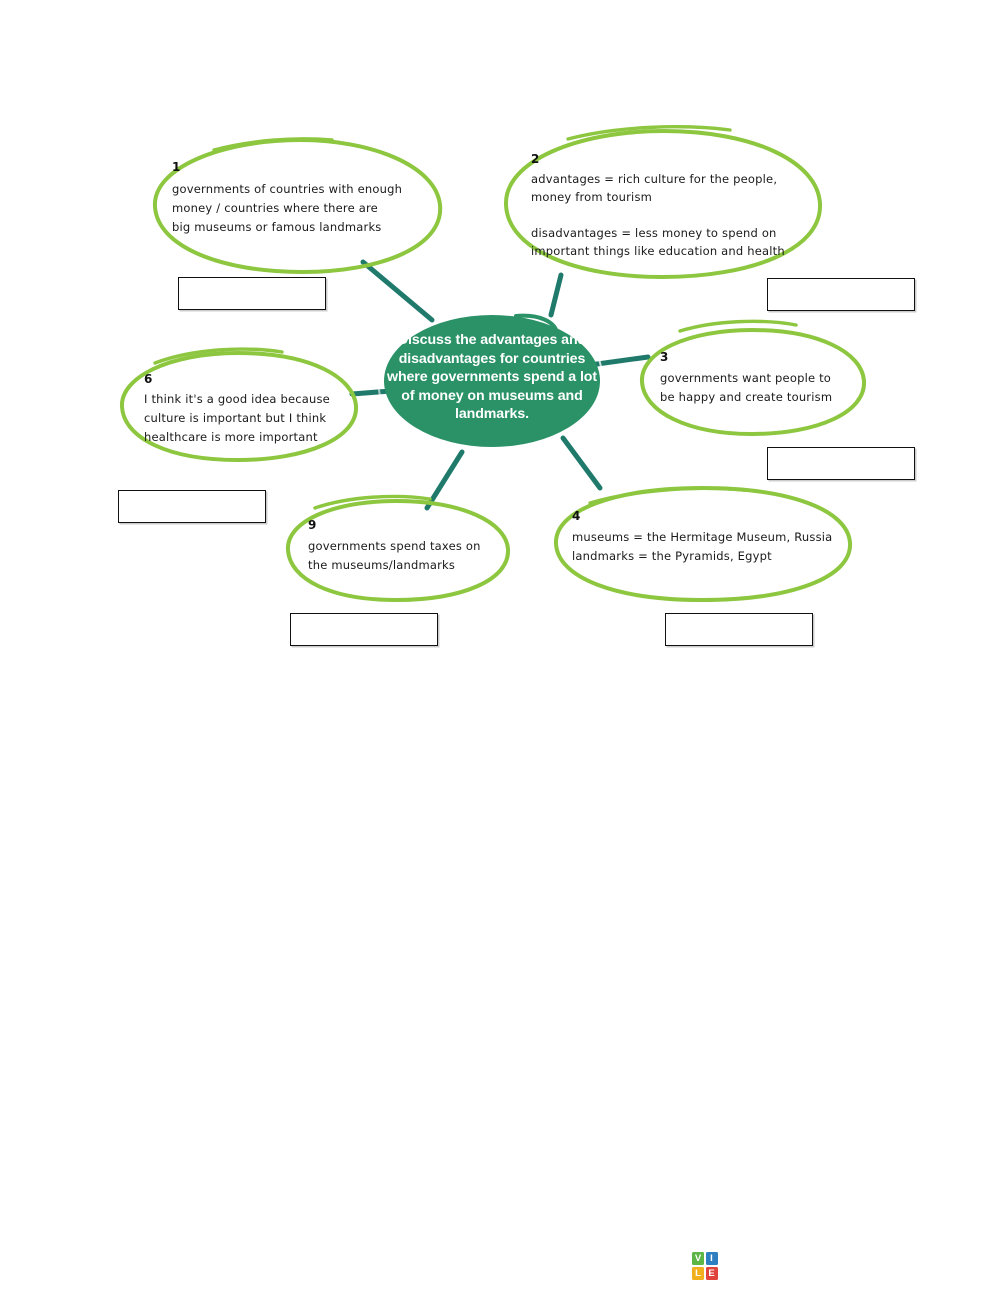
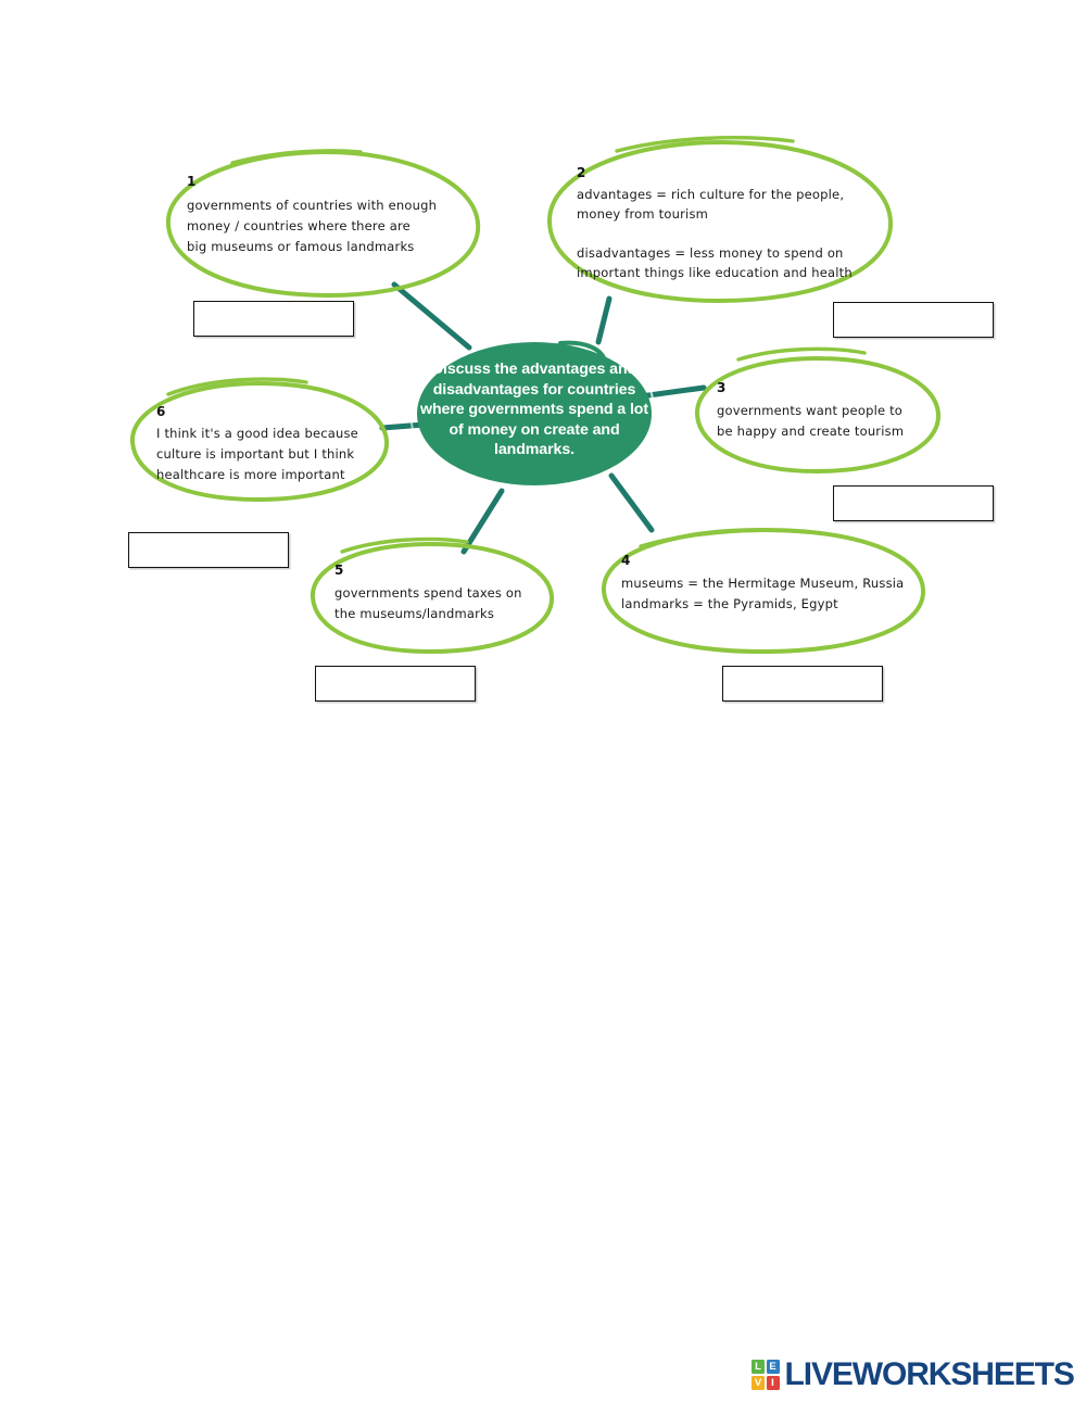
- Discuss the advantages and disadvantages for countries where governments spend a lot of money on museums and landmarks.
+ Discuss the advantages and disadvantages for countries where governments spend a lot of money on create and landmarks.
  1
  governments of countries with enough
  money / countries where there are
  big museums or famous landmarks
  2
  advantages = rich culture for the people,
  money from tourism
  disadvantages = less money to spend on
  important things like education and health
  3
  governments want people to
  be happy and create tourism
  4
  museums = the Hermitage Museum, Russia
  landmarks = the Pyramids, Egypt
- 9
+ 5
  governments spend taxes on
  the museums/landmarks
  6
  I think it's a good idea because
  culture is important but I think
  healthcare is more important
- V
+ L
- I
+ E
- L
+ V
- E
+ I
+ LIVEWORKSHEETS
